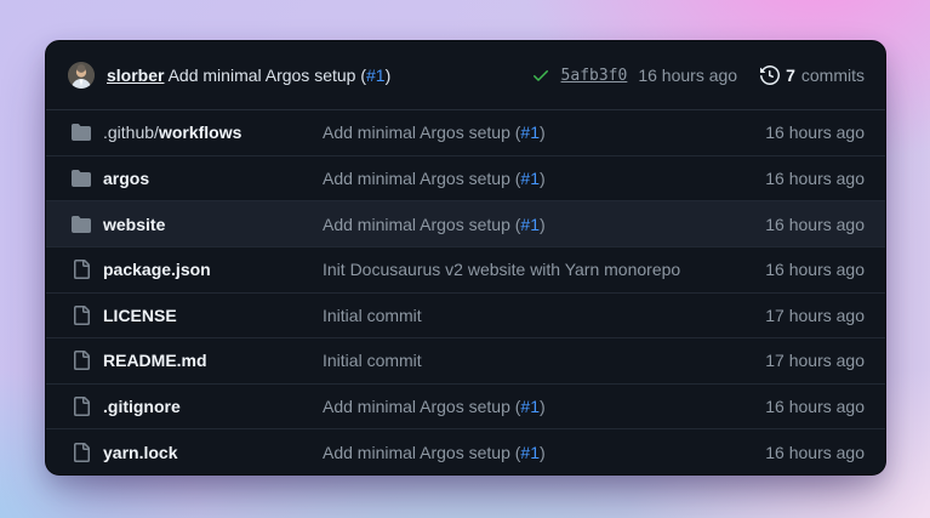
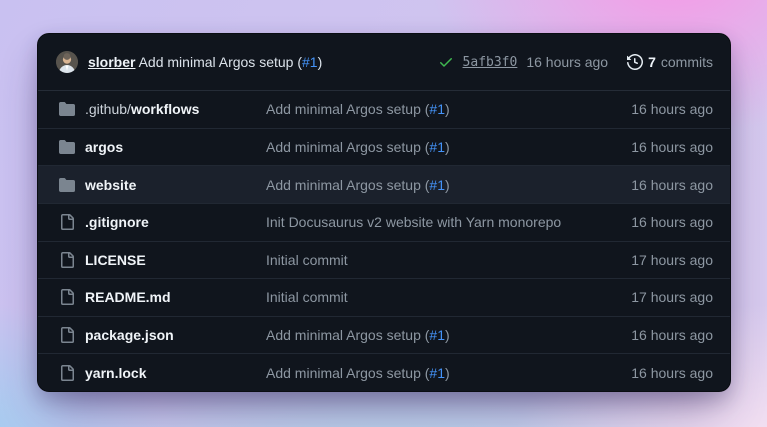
  slorber Add minimal Argos setup (#1)
  5afb3f0
  16 hours ago
  7
  commits
  .github/workflows
  Add minimal Argos setup (#1)
  16 hours ago
  argos
  Add minimal Argos setup (#1)
  16 hours ago
  website
  Add minimal Argos setup (#1)
  16 hours ago
- package.json
+ .gitignore
  Init Docusaurus v2 website with Yarn monorepo
  16 hours ago
  LICENSE
  Initial commit
  17 hours ago
  README.md
  Initial commit
  17 hours ago
- .gitignore
+ package.json
  Add minimal Argos setup (#1)
  16 hours ago
  yarn.lock
  Add minimal Argos setup (#1)
  16 hours ago
